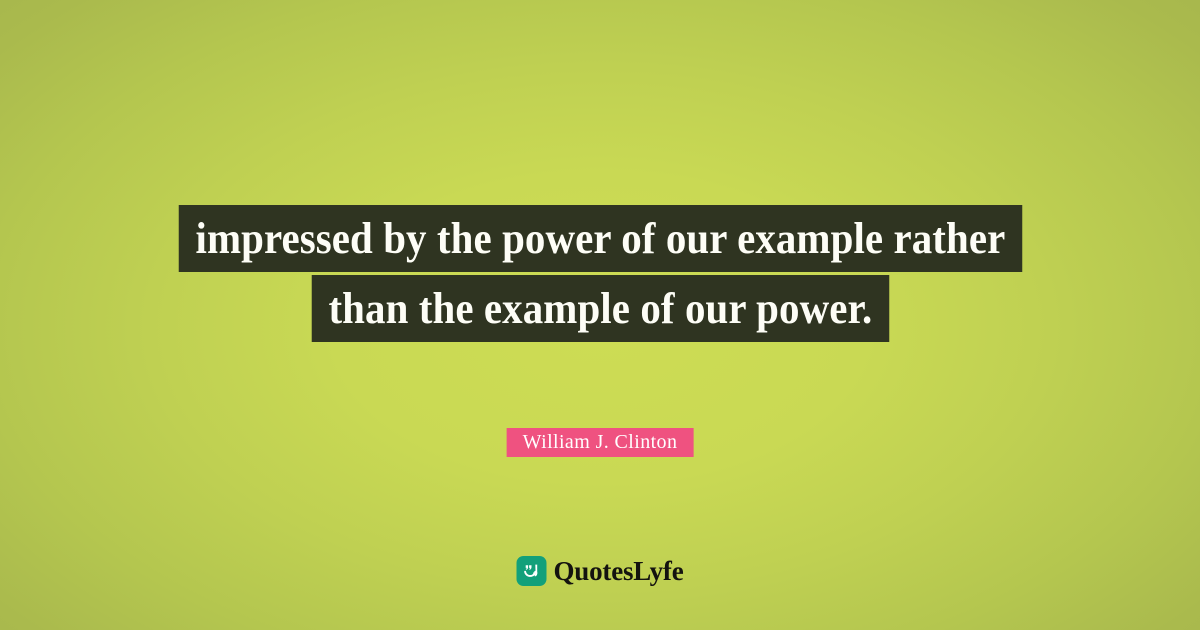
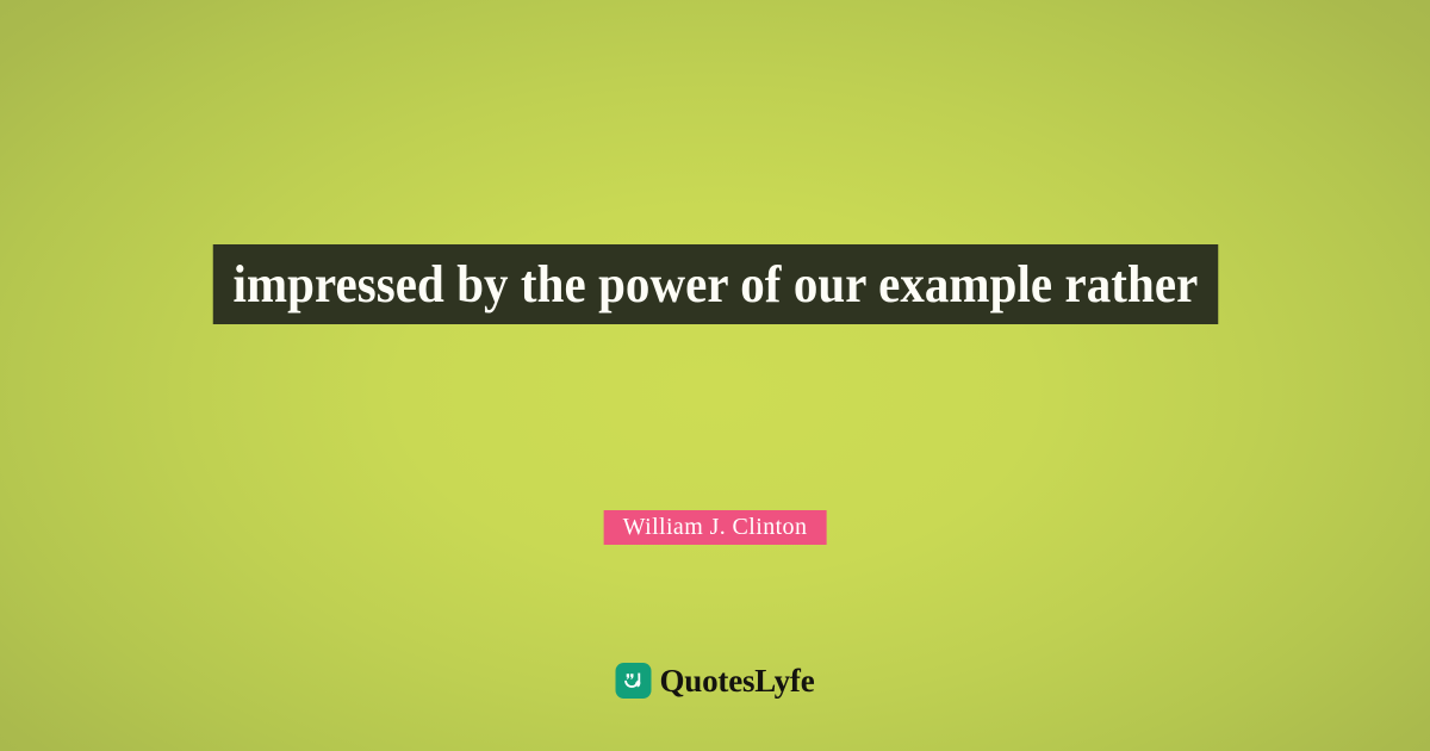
  impressed by the power of our example rather
- than the example of our power.
  William J. Clinton
  QuotesLyfe
